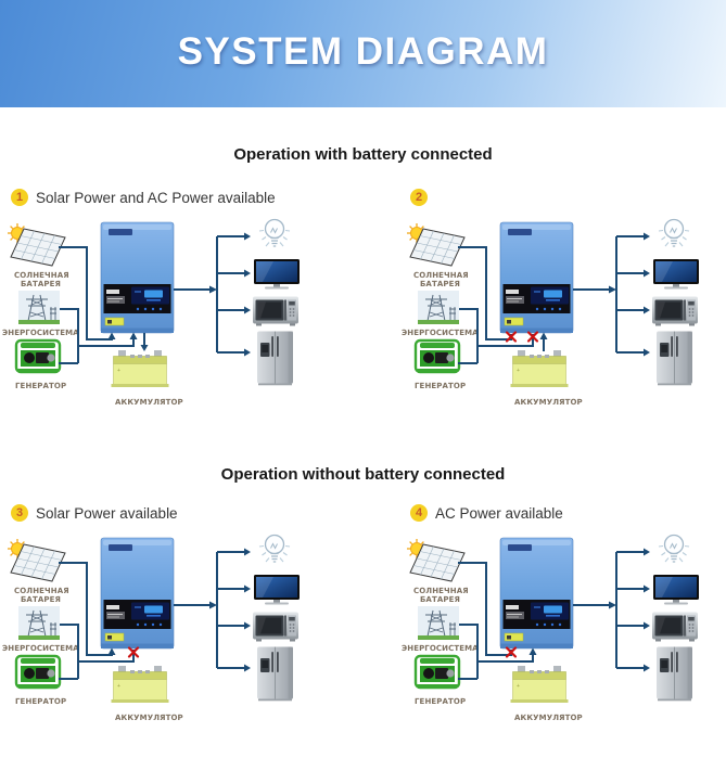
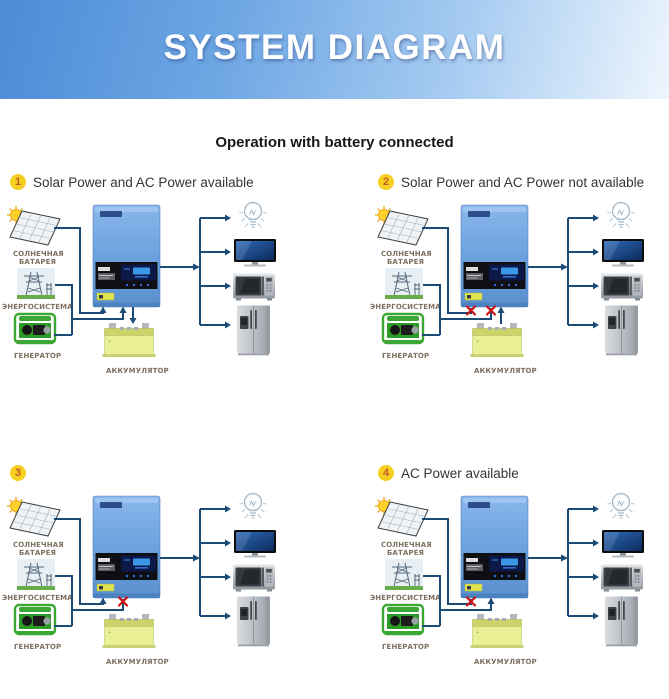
  SYSTEM DIAGRAM
  Operation with battery connected
- Operation without battery connected
  1
  Solar Power and AC Power available
  СОЛНЕЧНАЯ
  БАТАРЕЯ
  ЭНЕРГОСИСТЕМА
  ГЕНЕРАТОР
  АККУМУЛЯТОР
  2
+ Solar Power and AC Power not available
  СОЛНЕЧНАЯ
  БАТАРЕЯ
  ЭНЕРГОСИСТЕМА
  ГЕНЕРАТОР
  АККУМУЛЯТОР
  3
- Solar Power available
  СОЛНЕЧНАЯ
  БАТАРЕЯ
  ЭНЕРГОСИСТЕМА
  ГЕНЕРАТОР
  АККУМУЛЯТОР
  4
  AC Power available
  СОЛНЕЧНАЯ
  БАТАРЕЯ
  ЭНЕРГОСИСТЕМА
  ГЕНЕРАТОР
  АККУМУЛЯТОР
